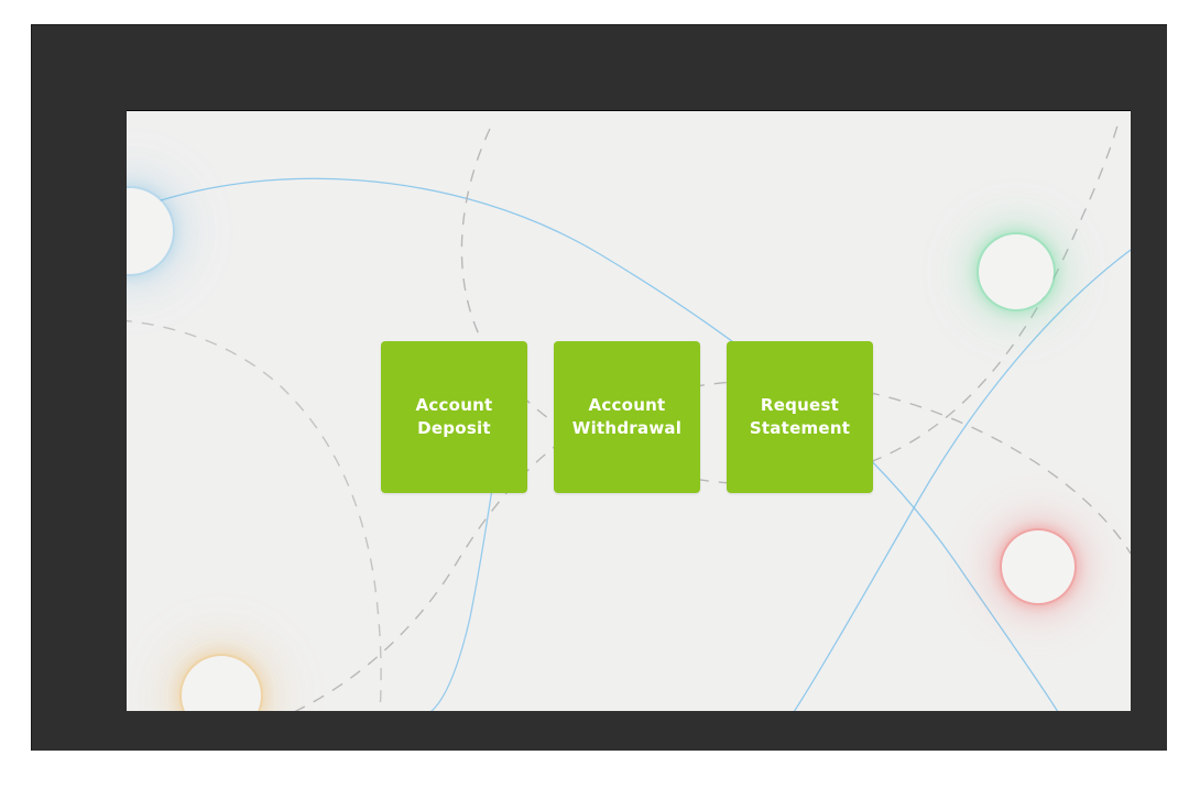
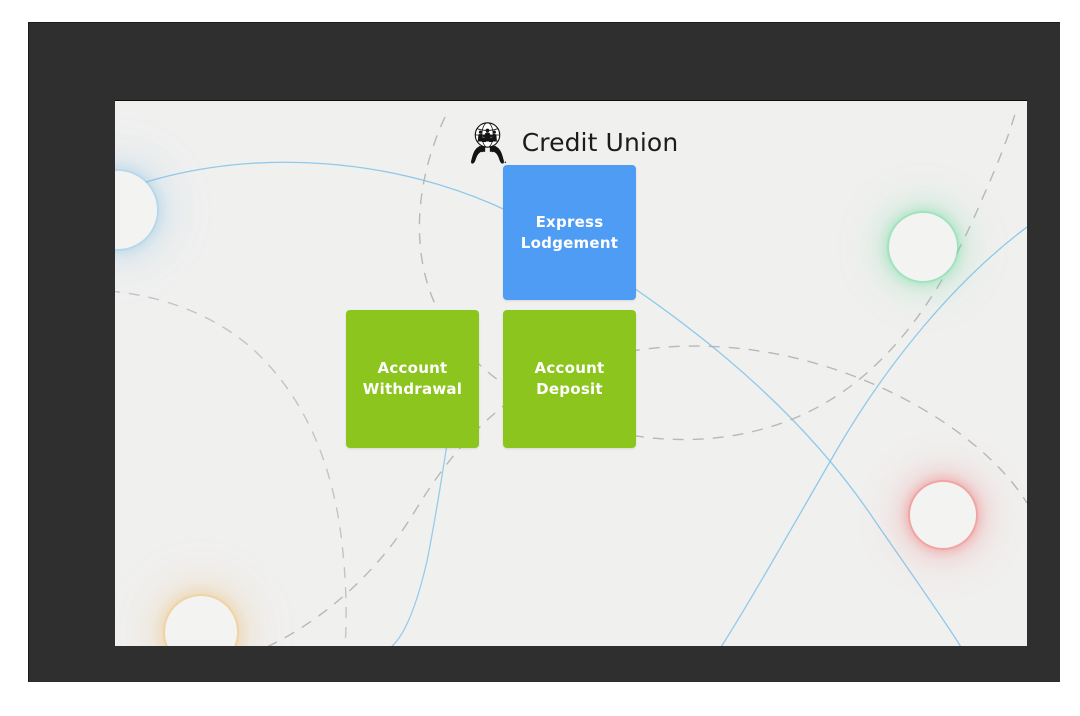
+ Credit Union
+ Express
+ Lodgement
  Account
- Deposit
+ Withdrawal
  Account
- Withdrawal
+ Deposit
- Request
- Statement
